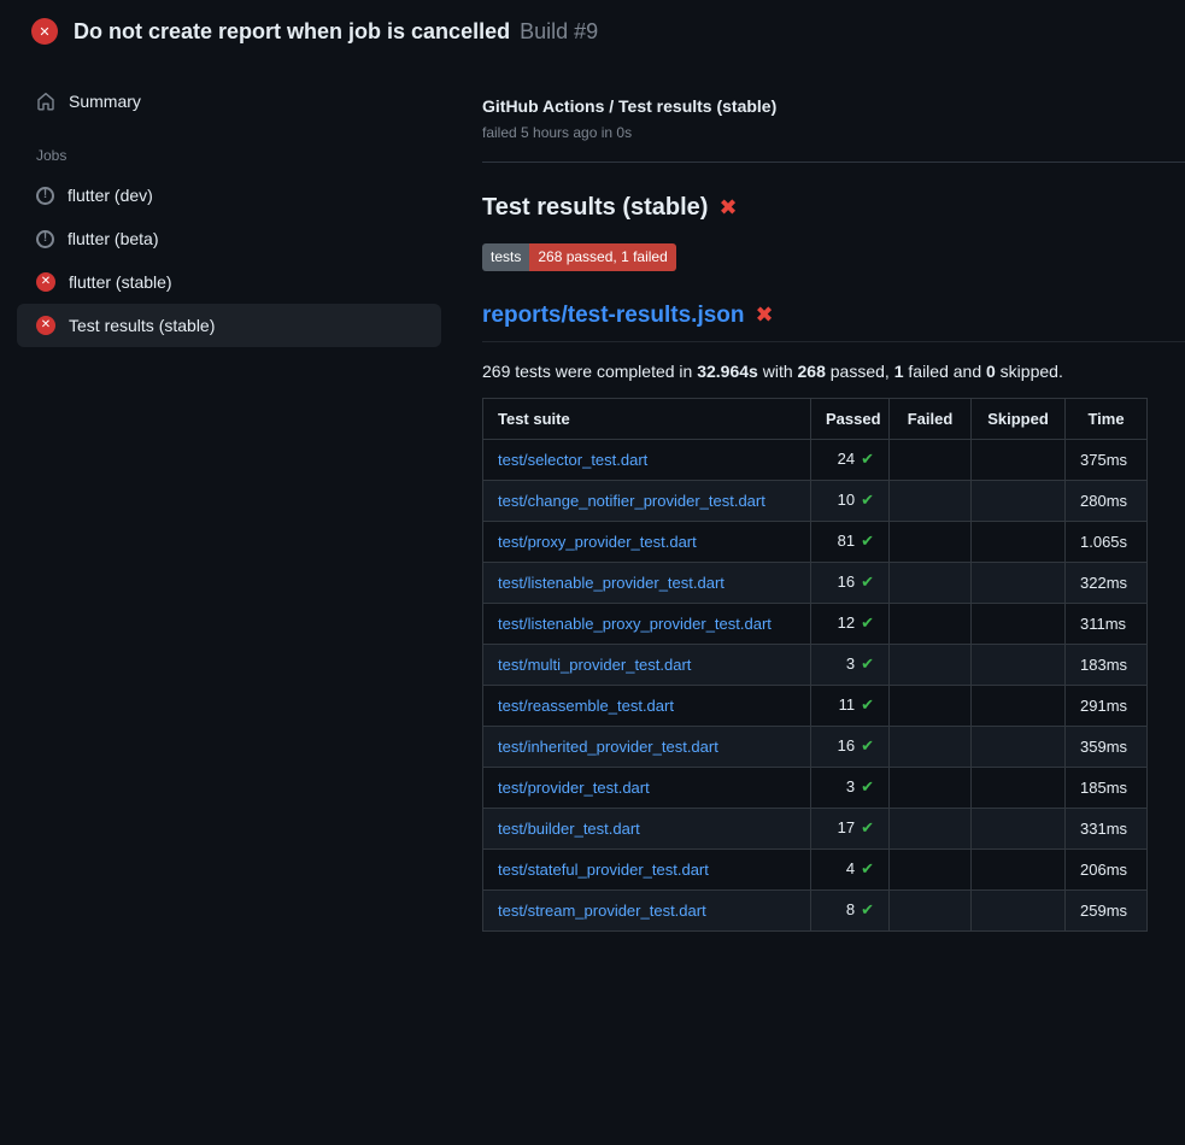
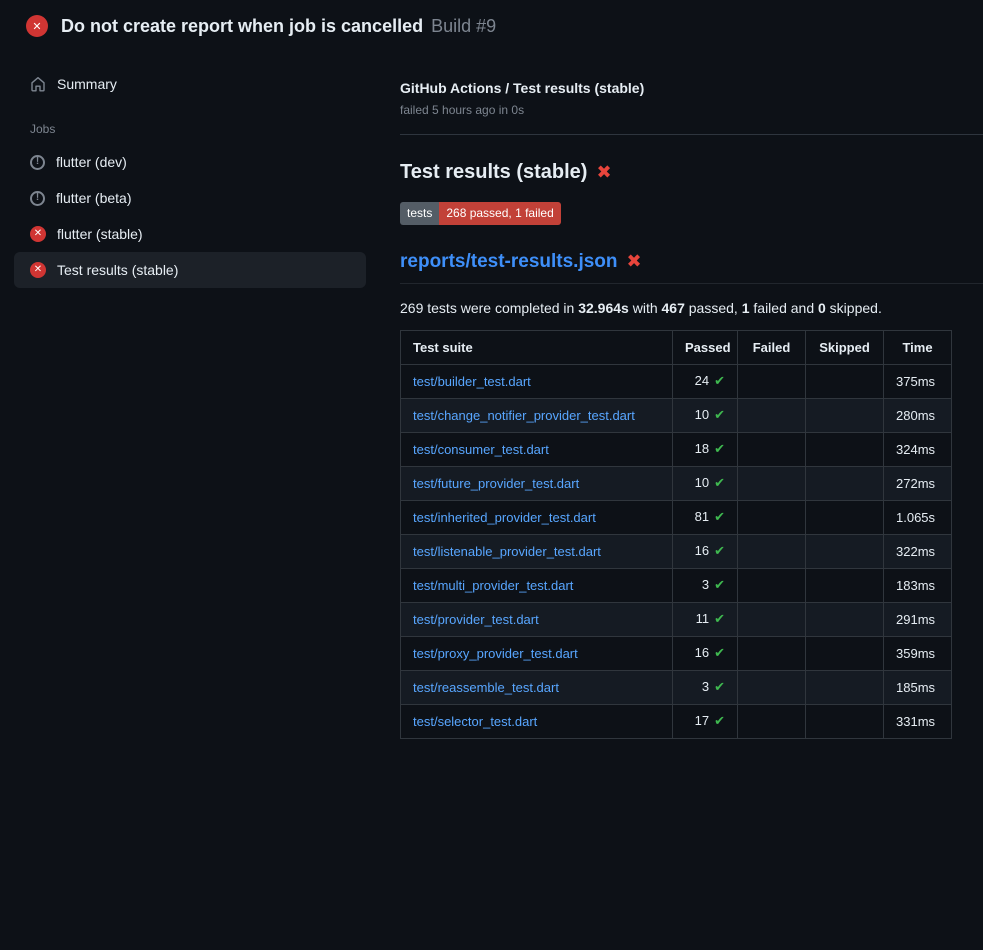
  ✕
  Do not create report when job is cancelled
  Build #9
  Summary
  Jobs
  !
  flutter (dev)
  !
  flutter (beta)
  ✕
  flutter (stable)
  ✕
  Test results (stable)
  GitHub Actions / Test results (stable)
  failed 5 hours ago in 0s
  Test results (stable)
  ✖
  tests
  268 passed, 1 failed
  reports/test-results.json
  ✖
- 269 tests were completed in 32.964s with 268 passed, 1 failed and 0 skipped.
+ 269 tests were completed in 32.964s with 467 passed, 1 failed and 0 skipped.
  Test suite	Passed	Failed	Skipped	Time
- test/selector_test.dart	24 ✔			375ms
+ test/builder_test.dart	24 ✔			375ms
  test/change_notifier_provider_test.dart	10 ✔			280ms
+ test/consumer_test.dart	18 ✔			324ms
+ test/future_provider_test.dart	10 ✔			272ms
- test/proxy_provider_test.dart	81 ✔			1.065s
+ test/inherited_provider_test.dart	81 ✔			1.065s
  test/listenable_provider_test.dart	16 ✔			322ms
- test/listenable_proxy_provider_test.dart	12 ✔			311ms
  test/multi_provider_test.dart	3 ✔			183ms
- test/reassemble_test.dart	11 ✔			291ms
+ test/provider_test.dart	11 ✔			291ms
- test/inherited_provider_test.dart	16 ✔			359ms
+ test/proxy_provider_test.dart	16 ✔			359ms
- test/provider_test.dart	3 ✔			185ms
+ test/reassemble_test.dart	3 ✔			185ms
- test/builder_test.dart	17 ✔			331ms
+ test/selector_test.dart	17 ✔			331ms
- test/stateful_provider_test.dart	4 ✔			206ms
- test/stream_provider_test.dart	8 ✔			259ms
